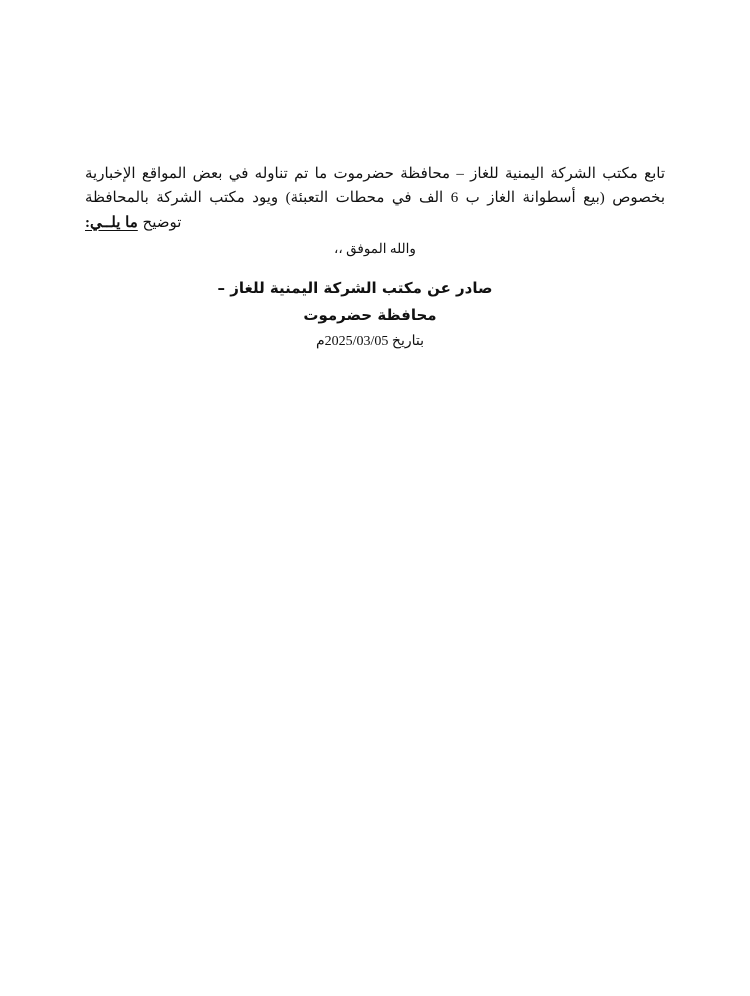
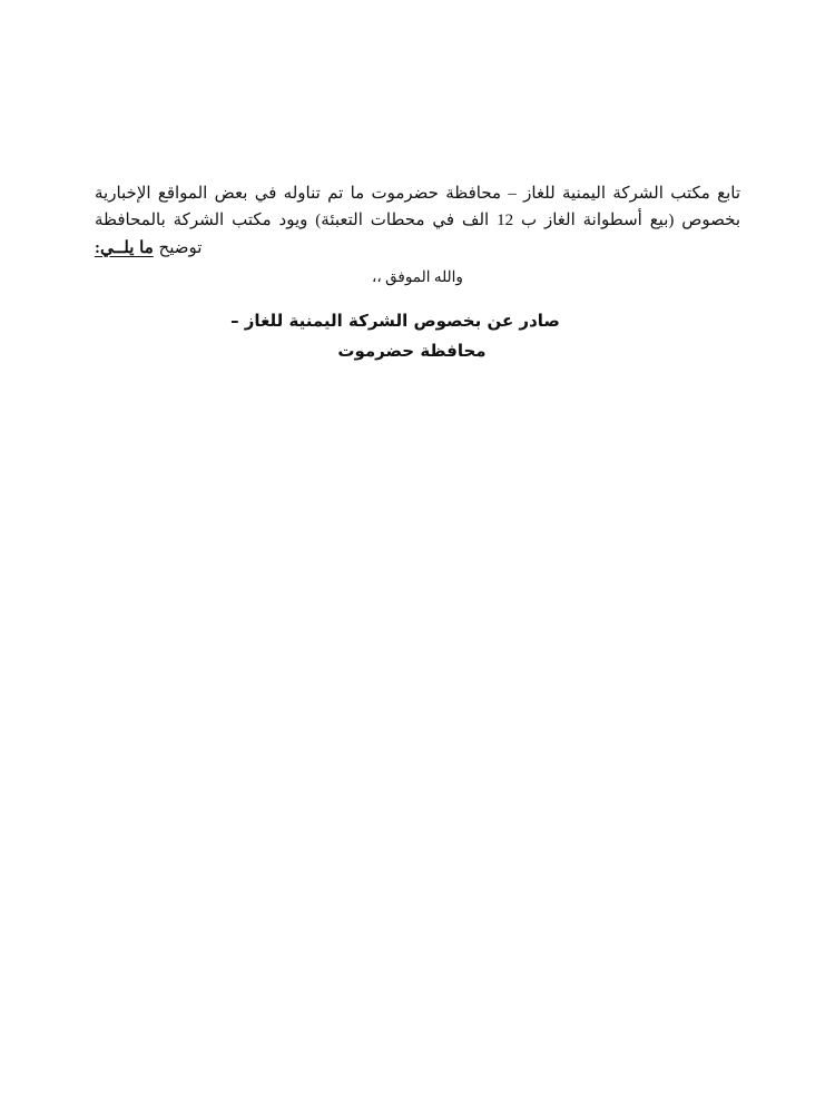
- تابع مكتب الشركة اليمنية للغاز – محافظة حضرموت ما تم تناوله في بعض المواقع الإخبارية بخصوص (بيع أسطوانة الغاز ب 6 الف في محطات التعبئة) ويود مكتب الشركة بالمحافظة توضيح ما يلــي:
+ تابع مكتب الشركة اليمنية للغاز – محافظة حضرموت ما تم تناوله في بعض المواقع الإخبارية بخصوص (بيع أسطوانة الغاز ب 12 الف في محطات التعبئة) ويود مكتب الشركة بالمحافظة توضيح ما يلــي:
  والله الموفق ،،
- صادر عن مكتب الشركة اليمنية للغاز –
+ صادر عن بخصوص الشركة اليمنية للغاز –
  محافظة حضرموت
- بتاريخ 2025/03/05م
